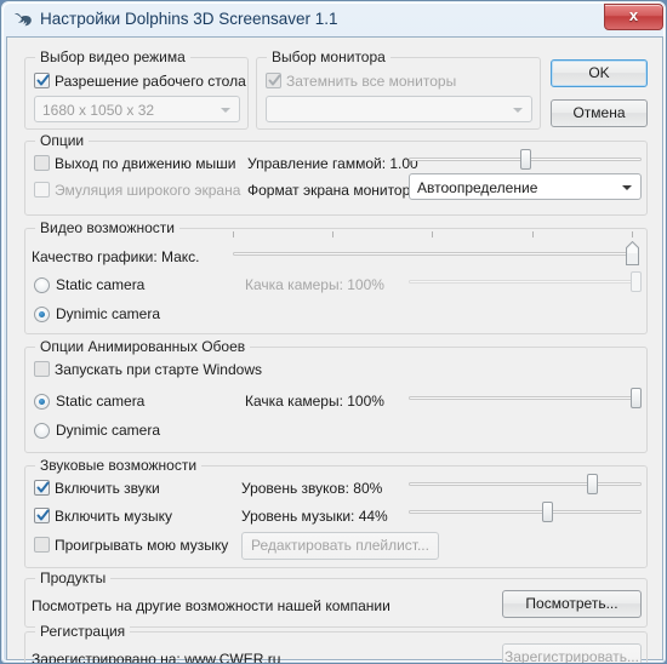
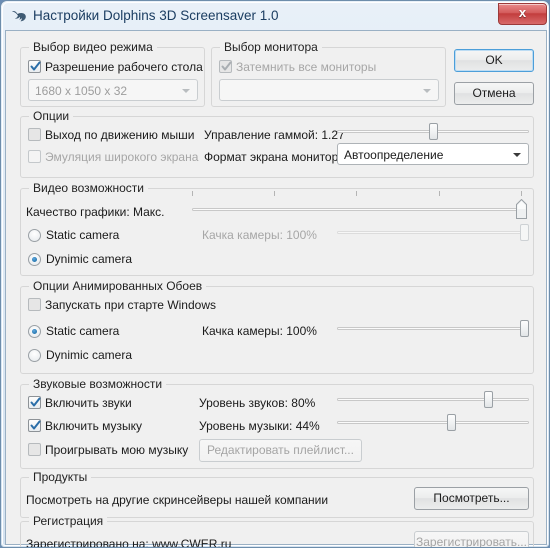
- Настройки Dolphins 3D Screensaver 1.1
+ Настройки Dolphins 3D Screensaver 1.0
  x
  Выбор видео режима
  Разрешение рабочего стола
  1680 x 1050 x 32
  Выбор монитора
  Затемнить все мониторы
  OK
  Отмена
  Опции
  Выход по движению мыши
  Эмуляция широкого экрана
- Управление гаммой: 1.00
+ Управление гаммой: 1.27
  Формат экрана монитор
  Автоопределение
  Видео возможности
  Качество графики: Макс.
  Static camera
  Dynimic camera
  Качка камеры: 100%
  Опции Анимированных Обоев
  Запускать при старте Windows
  Static camera
  Dynimic camera
  Качка камеры: 100%
  Звуковые возможности
  Включить звуки
  Включить музыку
  Проигрывать мою музыку
  Уровень звуков: 80%
  Уровень музыки: 44%
  Редактировать плейлист...
  Продукты
- Посмотреть на другие возможности нашей компании
+ Посмотреть на другие скринсейверы нашей компании
  Посмотреть...
  Регистрация
  Зарегистрировано на: www.CWER.ru
  Зарегистрировать...
